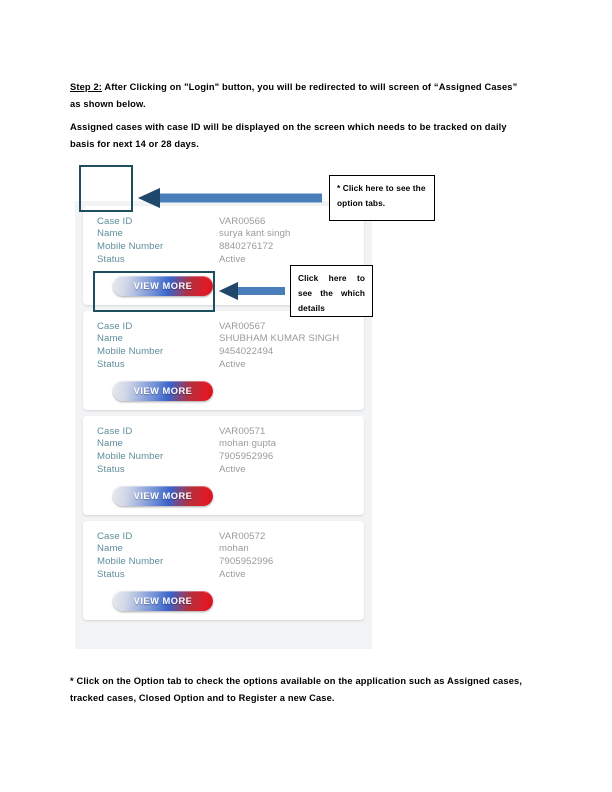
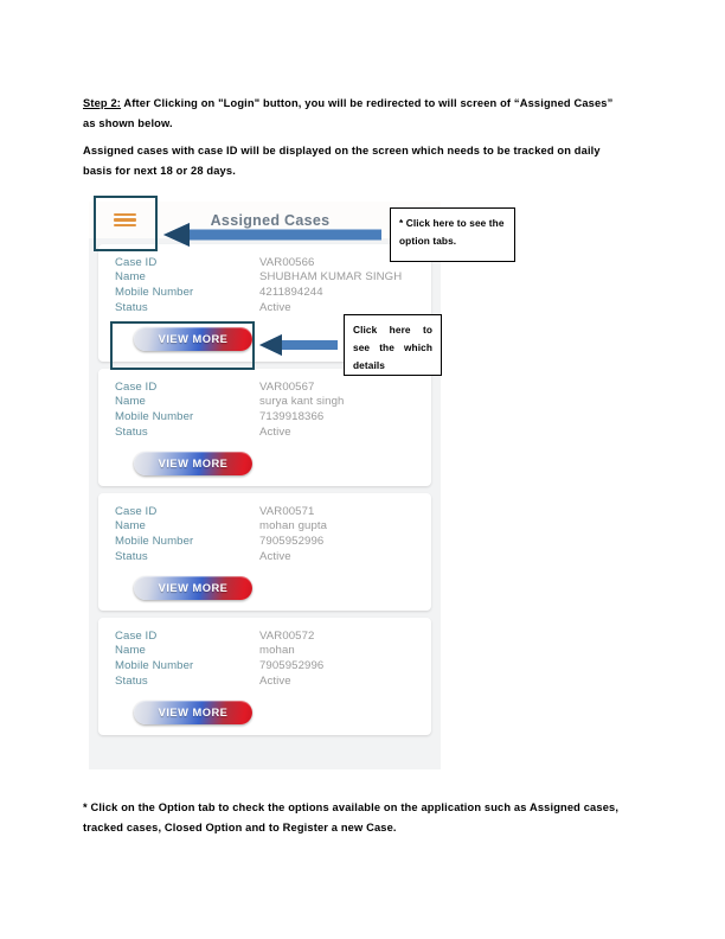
  Step 2: After Clicking on "Login" button, you will be redirected to will screen of “Assigned Cases” as shown below.
- Assigned cases with case ID will be displayed on the screen which needs to be tracked on daily basis for next 14 or 28 days.
+ Assigned cases with case ID will be displayed on the screen which needs to be tracked on daily basis for next 18 or 28 days.
  * Click on the Option tab to check the options available on the application such as Assigned cases, tracked cases, Closed Option and to Register a new Case.
+ Assigned Cases
  Case ID
  VAR00566
  Name
- surya kant singh
+ SHUBHAM KUMAR SINGH
  Mobile Number
- 8840276172
+ 4211894244
  Status
  Active
  VIEW MORE
  Case ID
  VAR00567
  Name
- SHUBHAM KUMAR SINGH
+ surya kant singh
  Mobile Number
- 9454022494
+ 7139918366
  Status
  Active
  VIEW MORE
  Case ID
  VAR00571
  Name
  mohan gupta
  Mobile Number
  7905952996
  Status
  Active
  VIEW MORE
  Case ID
  VAR00572
  Name
  mohan
  Mobile Number
  7905952996
  Status
  Active
  VIEW MORE
  * Click here to see the option tabs.
  Click here to see the which details
